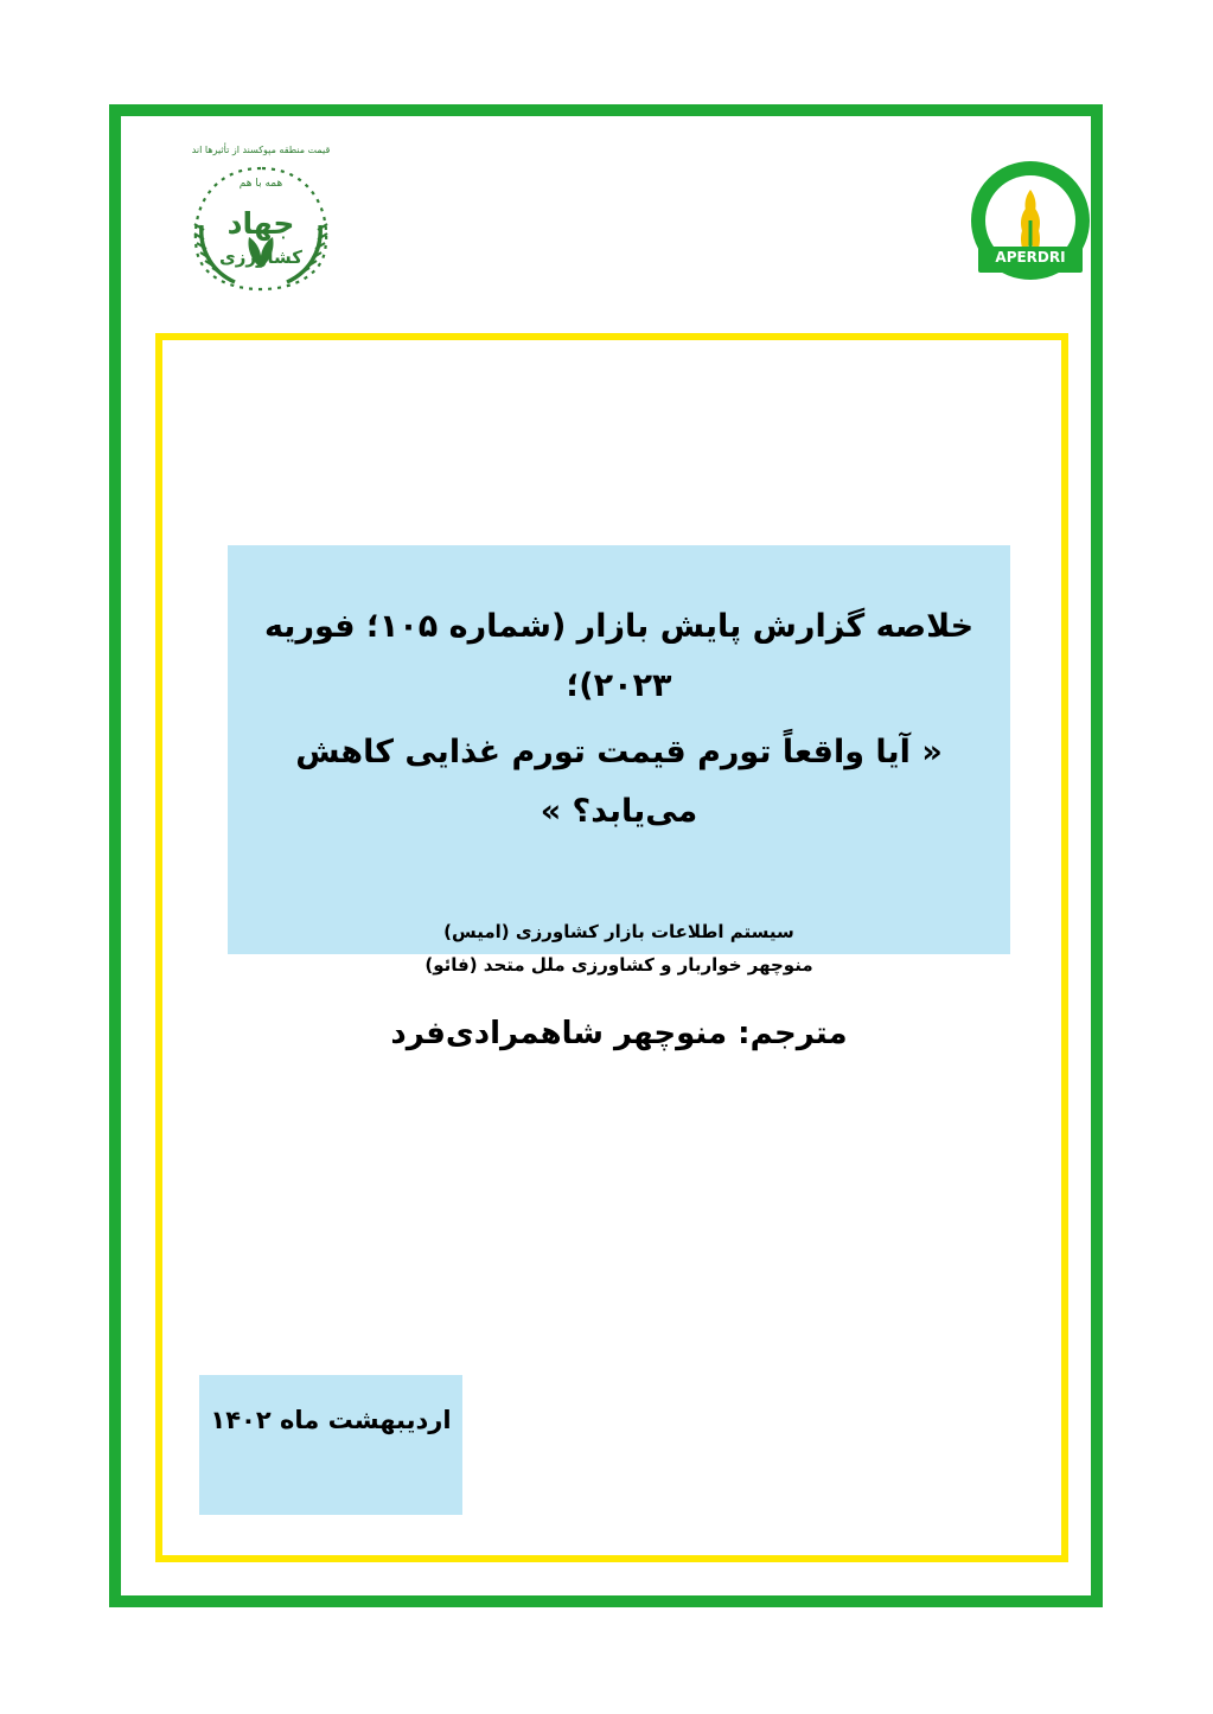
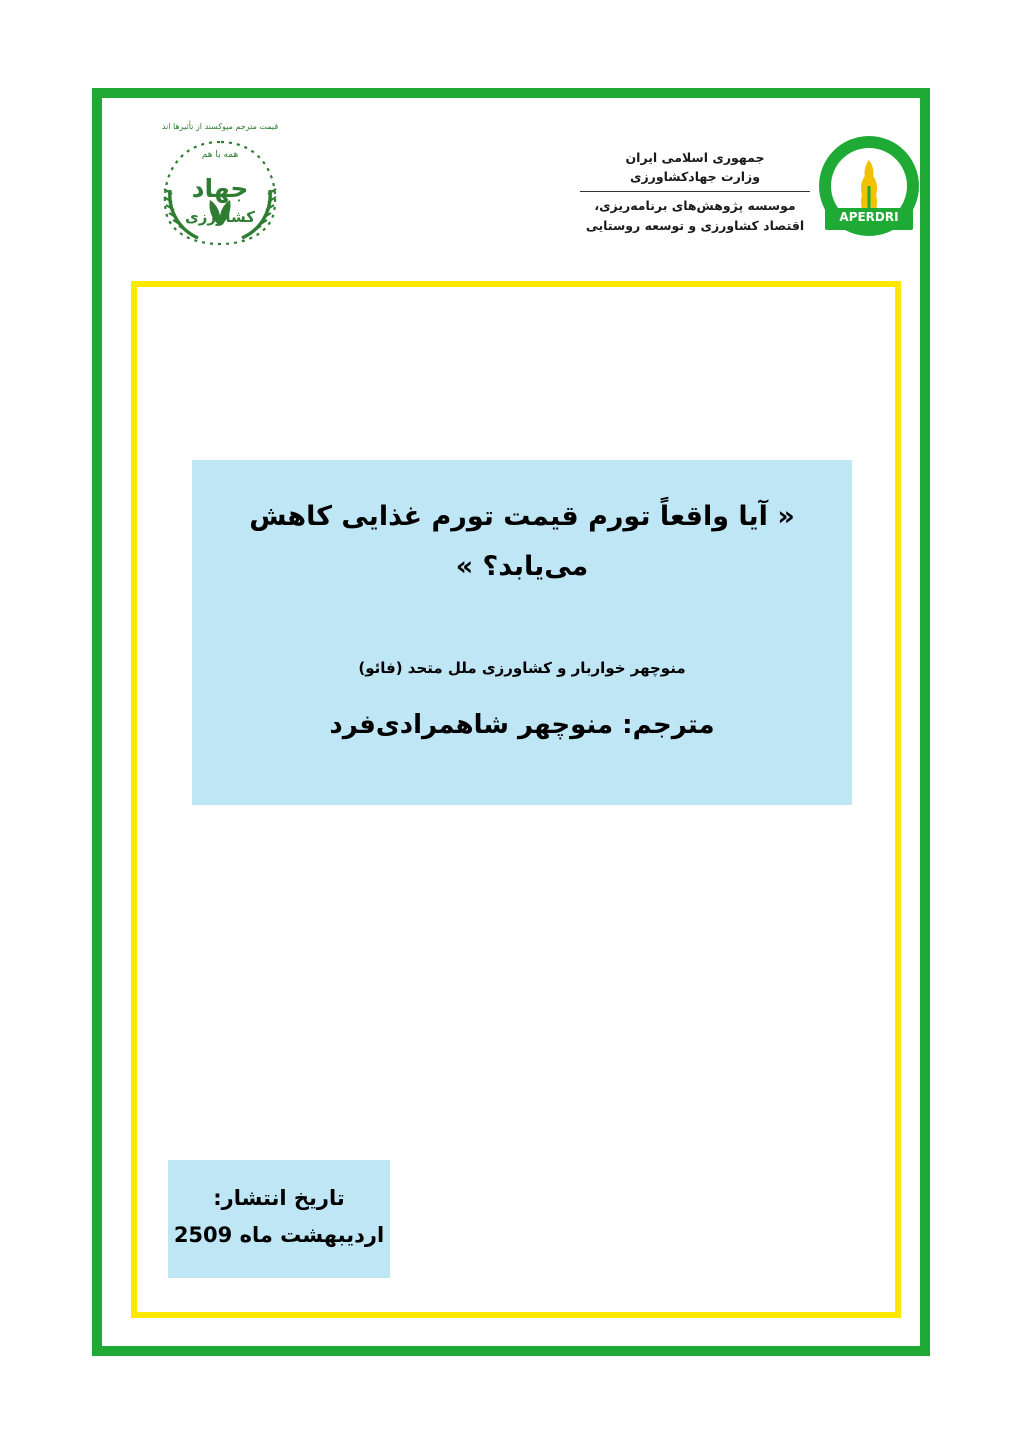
- قیمت منطقه مپوکسند از تأثیرها اند
+ قیمت مترجم مپوکسند از تأثیرها اند
  همه با هم
  جهاد
  کشاورزی
+ جمهوری اسلامی ایران
+ وزارت جهادکشاورزی
+ موسسه پژوهش‌های برنامه‌ریزی،
+ اقتصاد کشاورزی و توسعه روستایی
  APERDRI
- خلاصه گزارش پایش بازار (شماره ۱۰۵؛ فوریه ۲۰۲۳)؛
  « آیا واقعاً تورم قیمت تورم غذایی کاهش می‌یابد؟ »
- سیستم اطلاعات بازار کشاورزی (امیس)
  منوچهر خواربار و کشاورزی ملل متحد (فائو)
  مترجم: منوچهر شاهمرادی‌فرد
+ تاریخ انتشار:
- اردیبهشت ماه ۱۴۰۲
+ اردیبهشت ماه 2509
